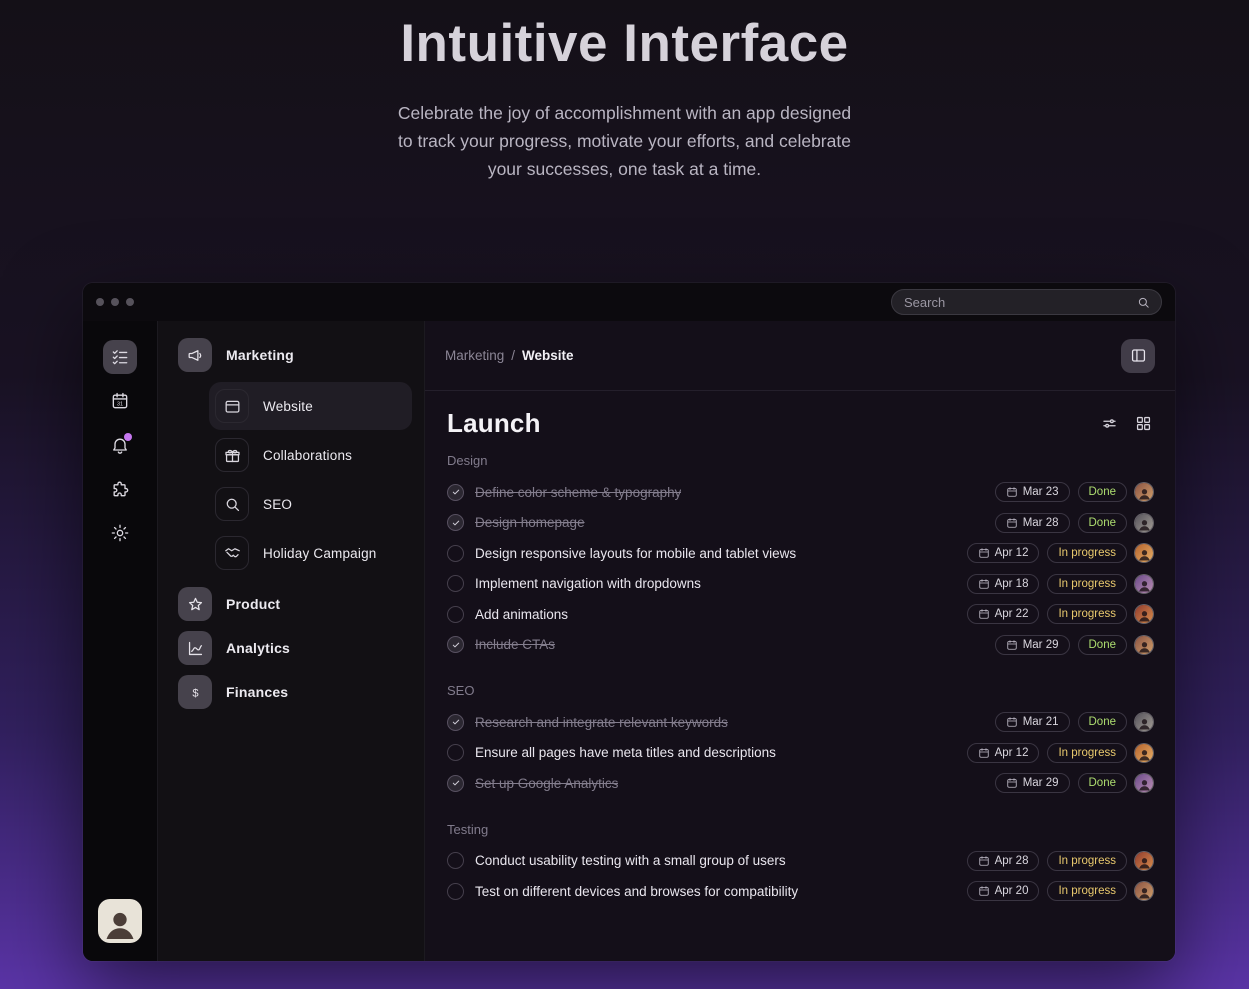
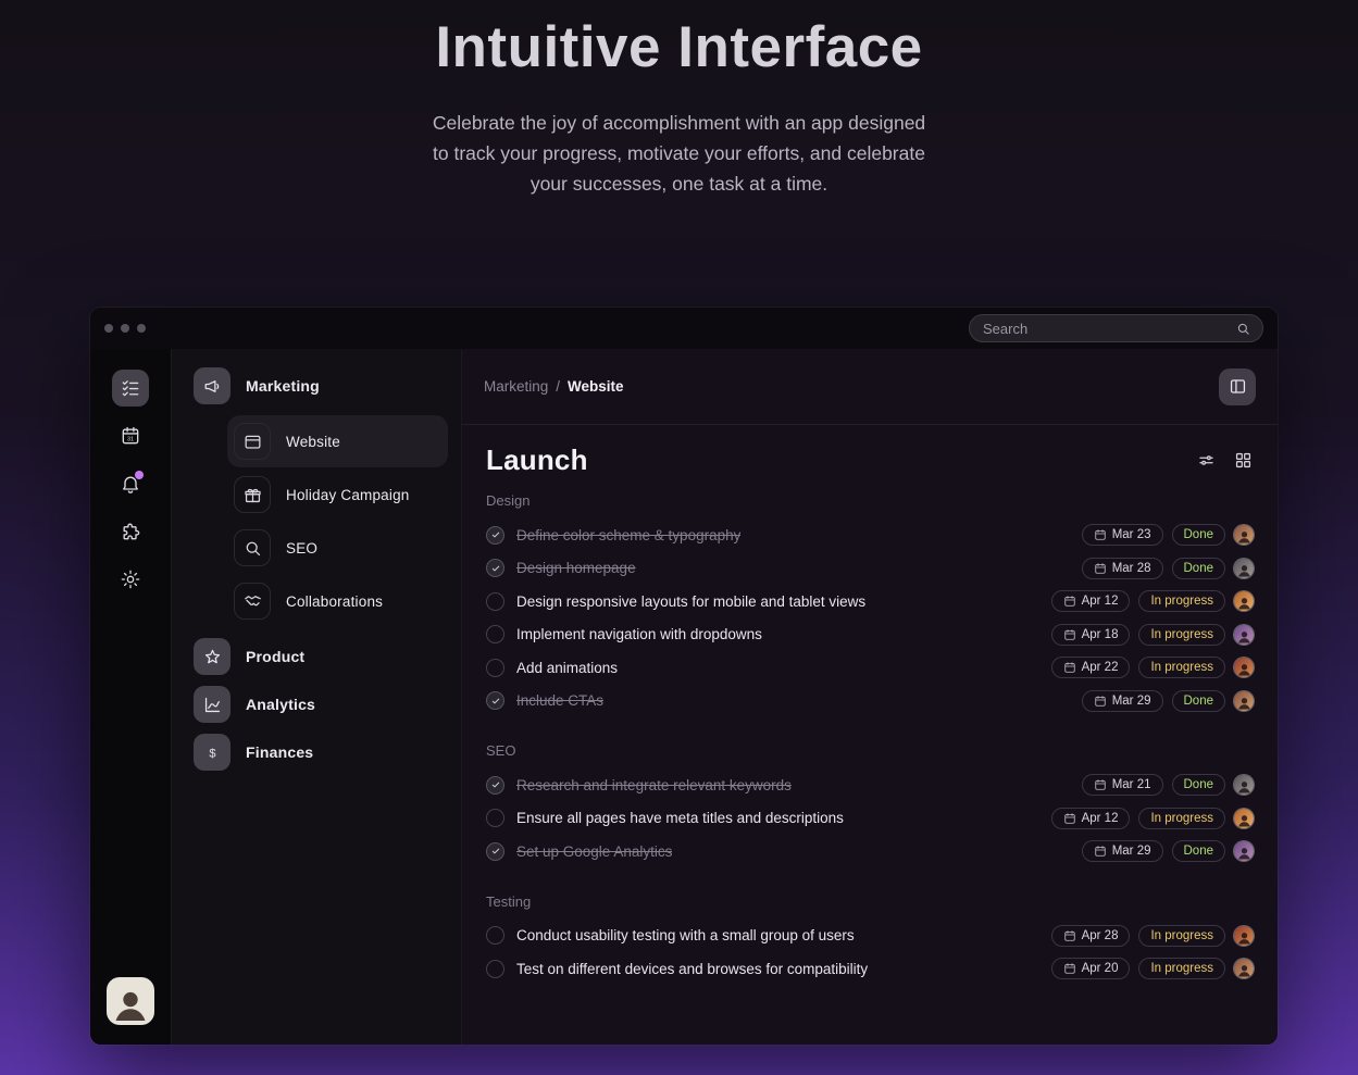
  Intuitive Interface
  Celebrate the joy of accomplishment with an app designed to track your progress, motivate your efforts, and celebrate your successes, one task at a time.
  Search
  Marketing
  Website
- Collaborations
+ Holiday Campaign
  SEO
- Holiday Campaign
+ Collaborations
  Product
  Analytics
  $
  Finances
  Marketing
  /
  Website
  Launch
  Design
  Define color scheme & typography
  Mar 23
  Done
  Design homepage
  Mar 28
  Done
  Design responsive layouts for mobile and tablet views
  Apr 12
  In progress
  Implement navigation with dropdowns
  Apr 18
  In progress
  Add animations
  Apr 22
  In progress
  Include CTAs
  Mar 29
  Done
  SEO
  Research and integrate relevant keywords
  Mar 21
  Done
  Ensure all pages have meta titles and descriptions
  Apr 12
  In progress
  Set up Google Analytics
  Mar 29
  Done
  Testing
  Conduct usability testing with a small group of users
  Apr 28
  In progress
  Test on different devices and browses for compatibility
  Apr 20
  In progress
